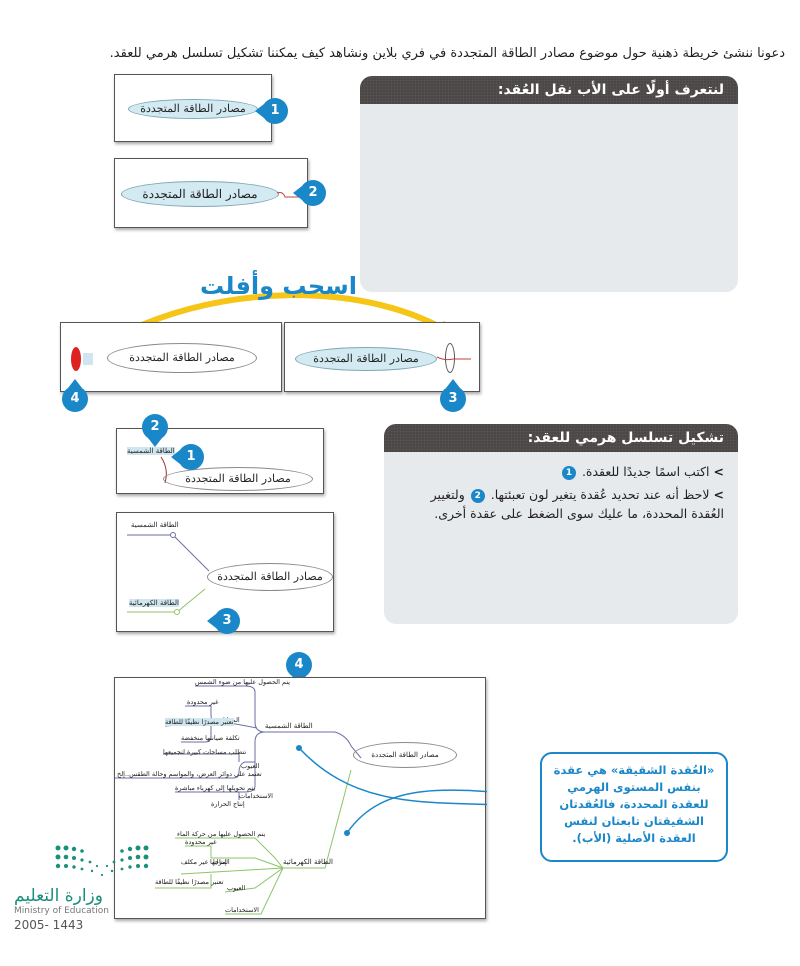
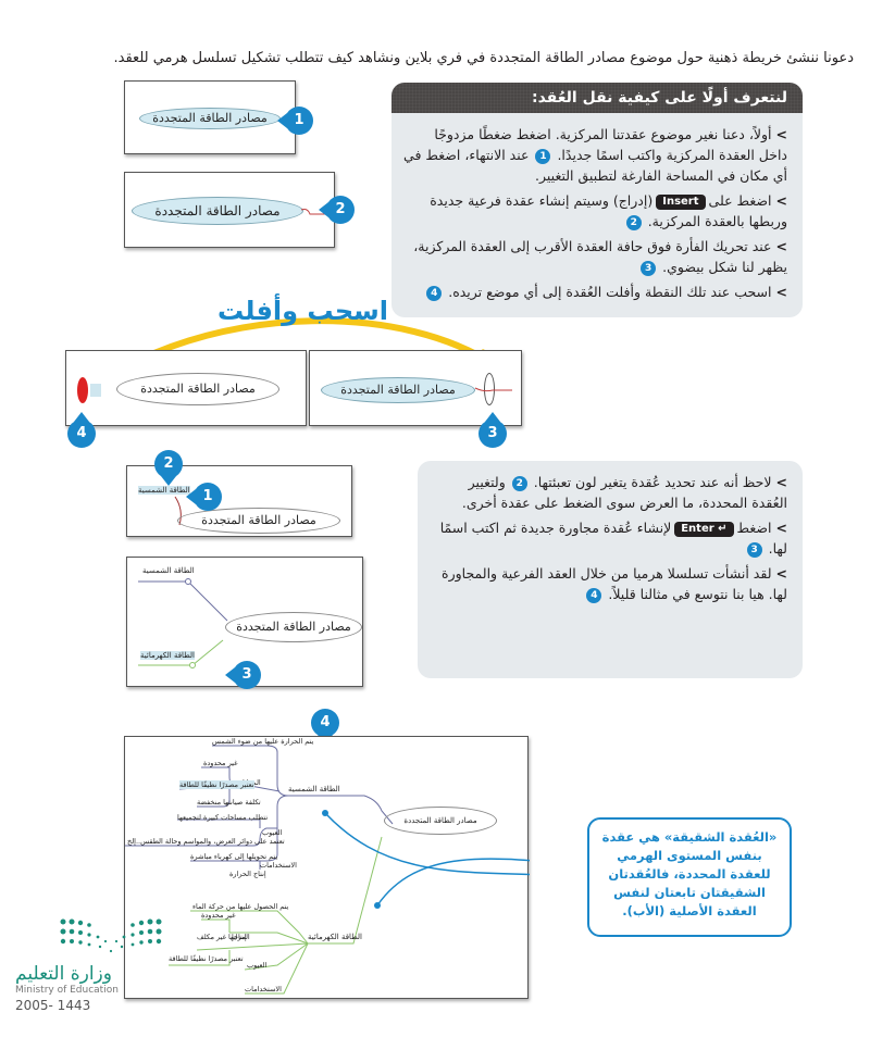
- دعونا ننشئ خريطة ذهنية حول موضوع مصادر الطاقة المتجددة في فري بلاين ونشاهد كيف يمكننا تشكيل تسلسل هرمي للعقد.
+ دعونا ننشئ خريطة ذهنية حول موضوع مصادر الطاقة المتجددة في فري بلاين ونشاهد كيف تتطلب تشكيل تسلسل هرمي للعقد.
- لنتعرف أولًا على الأب نقل العُقد:
+ لنتعرف أولًا على كيفية نقل العُقد:
+ >أولاً، دعنا نغير موضوع عقدتنا المركزية. اضغط ضغطًا مزدوجًا داخل العقدة المركزية واكتب اسمًا جديدًا. 1 عند الانتهاء، اضغط في أي مكان في المساحة الفارغة لتطبيق التغيير.
+ >اضغط علىInsert(إدراج) وسيتم إنشاء عقدة فرعية جديدة وربطها بالعقدة المركزية. 2
+ >عند تحريك الفأرة فوق حافة العقدة الأقرب إلى العقدة المركزية، يظهر لنا شكل بيضوي. 3
+ >اسحب عند تلك النقطة وأفلت العُقدة إلى أي موضع تريده. 4
  مصادر الطاقة المتجددة
  1
  مصادر الطاقة المتجددة
  2
  اسحب وأفلت
  مصادر الطاقة المتجددة
  4
  مصادر الطاقة المتجددة
  3
- تشكيل تسلسل هرمي للعقد:
- >اكتب اسمًا جديدًا للعقدة. 1
- >لاحظ أنه عند تحديد عُقدة يتغير لون تعبئتها. 2 ولتغيير العُقدة المحددة، ما عليك سوى الضغط على عقدة أخرى.
+ >لاحظ أنه عند تحديد عُقدة يتغير لون تعبئتها. 2 ولتغيير العُقدة المحددة، ما العرض سوى الضغط على عقدة أخرى.
+ >اضغطEnter ↵لإنشاء عُقدة مجاورة جديدة ثم اكتب اسمًا لها. 3
+ >لقد أنشأت تسلسلا هرميا من خلال العقد الفرعية والمجاورة لها. هيا بنا نتوسع في مثالنا قليلاً. 4
  طاقة الشمسية
  مصادر الطاقة المتجددة
  2
  1
  الطاقة الشمسية
  الطاقة الكهرمائية
  مصادر الطاقة المتجددة
  3
  4
  مصادر الطاقة المتجددة
  الطاقة الشمسية
  الطاقة الكهرمائية
- يتم الحصول عليها من ضوء الشمس
+ يتم الحرارة عليها من ضوء الشمس
  غير محدودة
  تعتبر مصدرًا نظيفًا للطاقة
  تكلفة صيانتها منخفضة
  العيوب
  تتطلب مساحات كبيرة لتجميعها
  تعتمد على دوائر العرض، والمواسم وحالة الطقس..إلخ
  الاستخدامات
  يتم تحويلها إلى كهرباء مباشرة
  إنتاج الحرارة
  يتم الحصول عليها من حركة الماء
  المزايا
  غير محدودة
  إنتاجها غير مكلف
  تعتبر مصدرًا نظيفًا للطاقة
  العيوب
  الاستخدامات
  «العُقدة الشقيقة» هي عقدة بنفس المستوى الهرمي للعقدة المحددة، فالعُقدتان الشقيقتان تابعتان لنفس العقدة الأصلية (الأب).
  وزارة التعليم
  Ministry of Education
  2005- 1443
